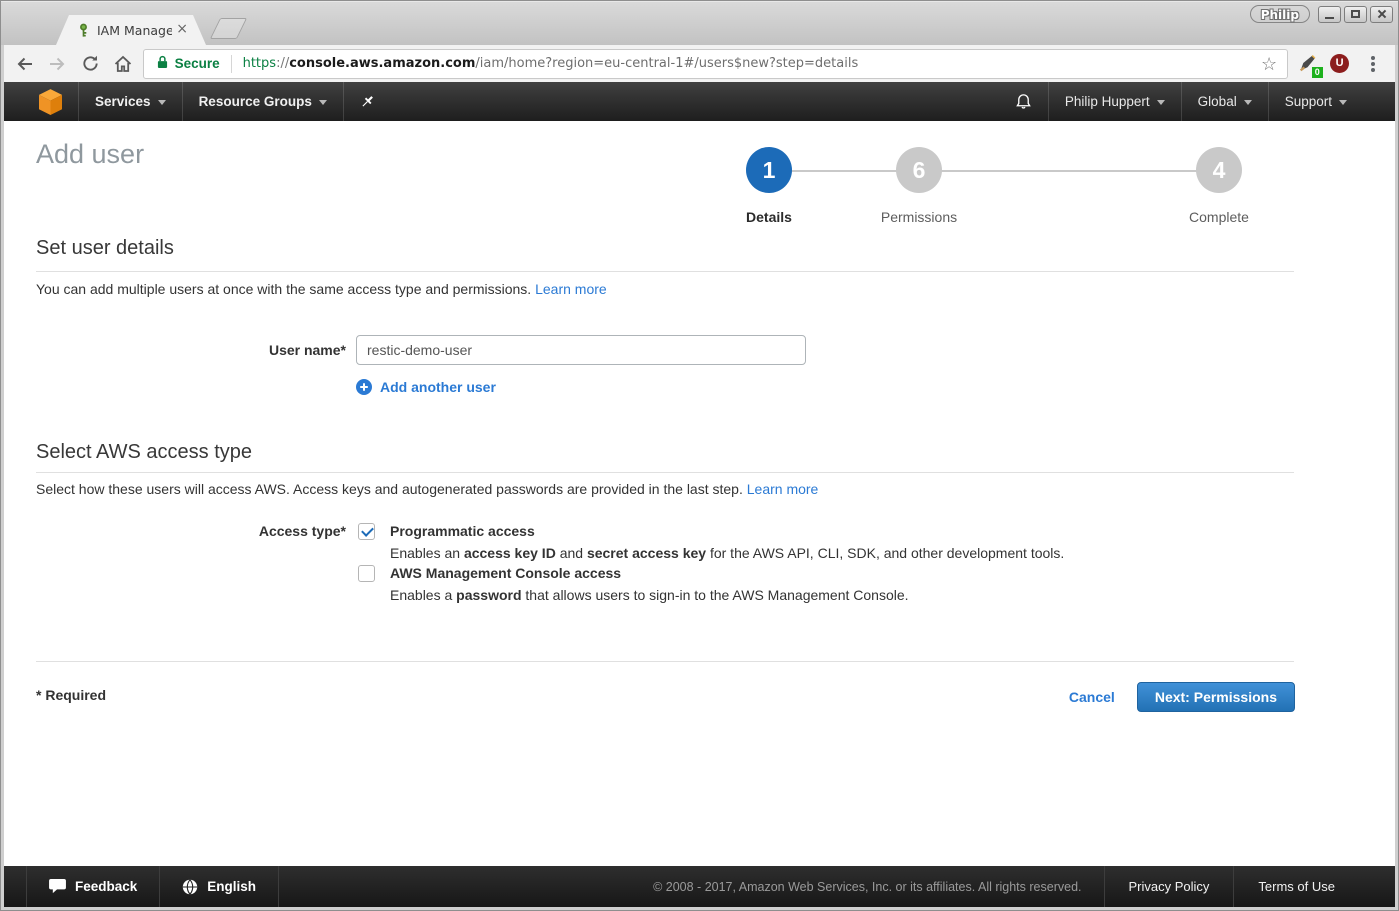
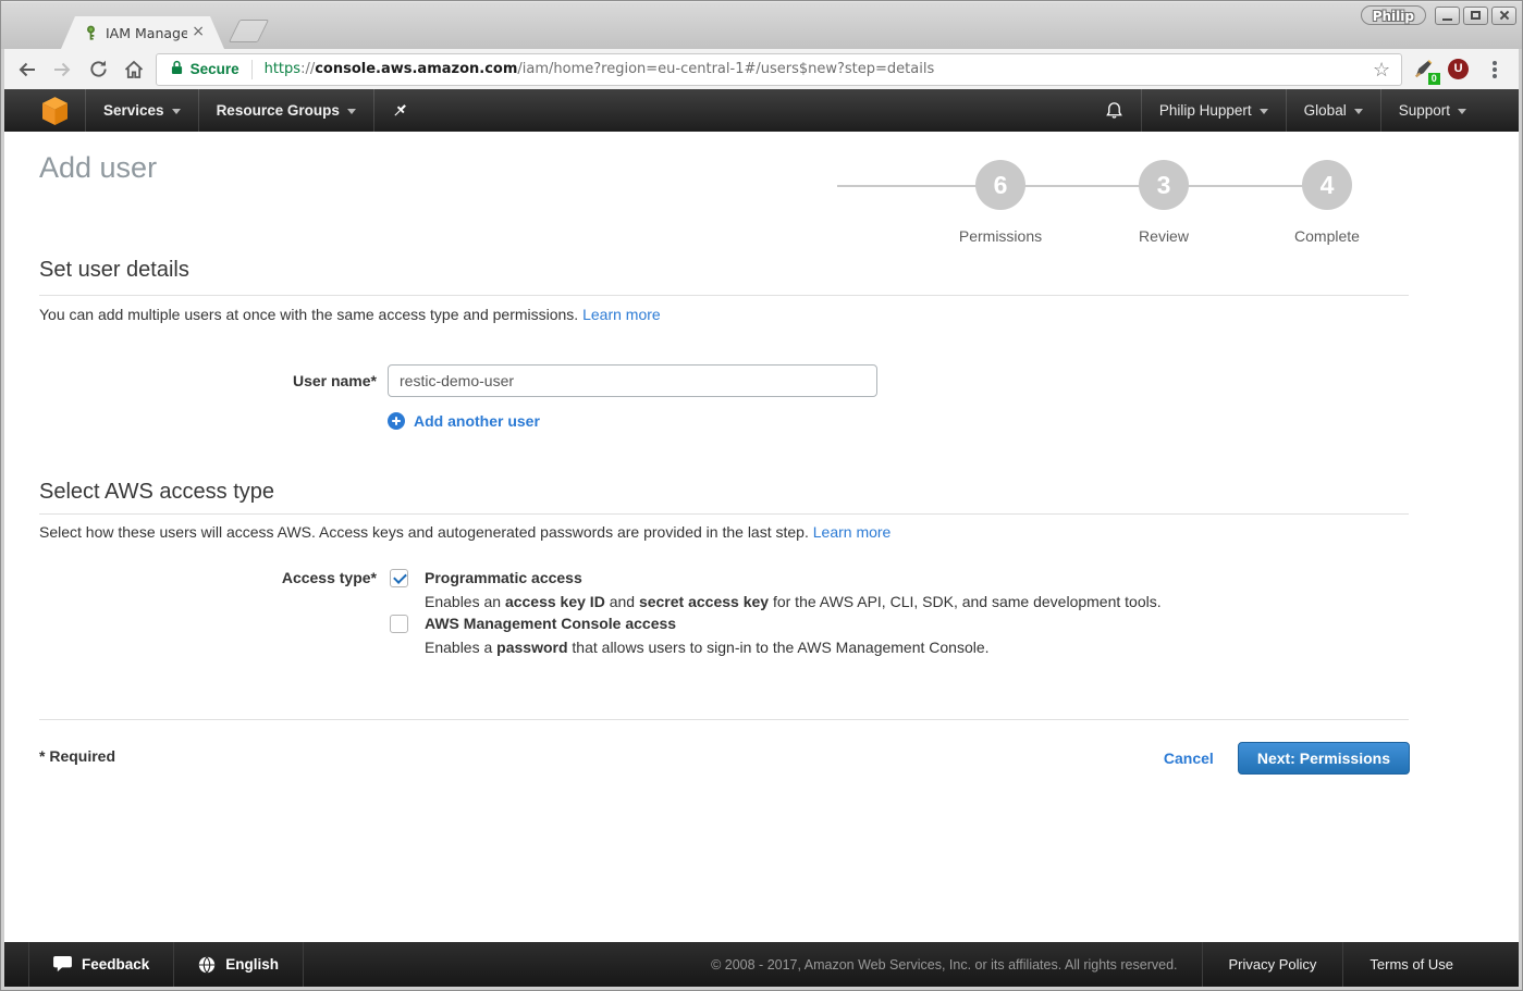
  Philip
  Secure
  https://console.aws.amazon.com/iam/home?region=eu-central-1#/users$new?step=details
  0
  U
  Services
  Resource Groups
  Philip Huppert
  Global
  Support
  Add user
- 1
- Details
  6
  Permissions
+ 3
+ Review
  4
  Complete
  Set user details
  You can add multiple users at once with the same access type and permissions. Learn more
  User name*
  restic-demo-user
  Add another user
  Select AWS access type
  Select how these users will access AWS. Access keys and autogenerated passwords are provided in the last step. Learn more
  Access type*
  Programmatic access
- Enables an access key ID and secret access key for the AWS API, CLI, SDK, and other development tools.
+ Enables an access key ID and secret access key for the AWS API, CLI, SDK, and same development tools.
  AWS Management Console access
  Enables a password that allows users to sign-in to the AWS Management Console.
  * Required
  Cancel
  Next: Permissions
  Feedback
  English
  © 2008 - 2017, Amazon Web Services, Inc. or its affiliates. All rights reserved.
  Privacy Policy
  Terms of Use
